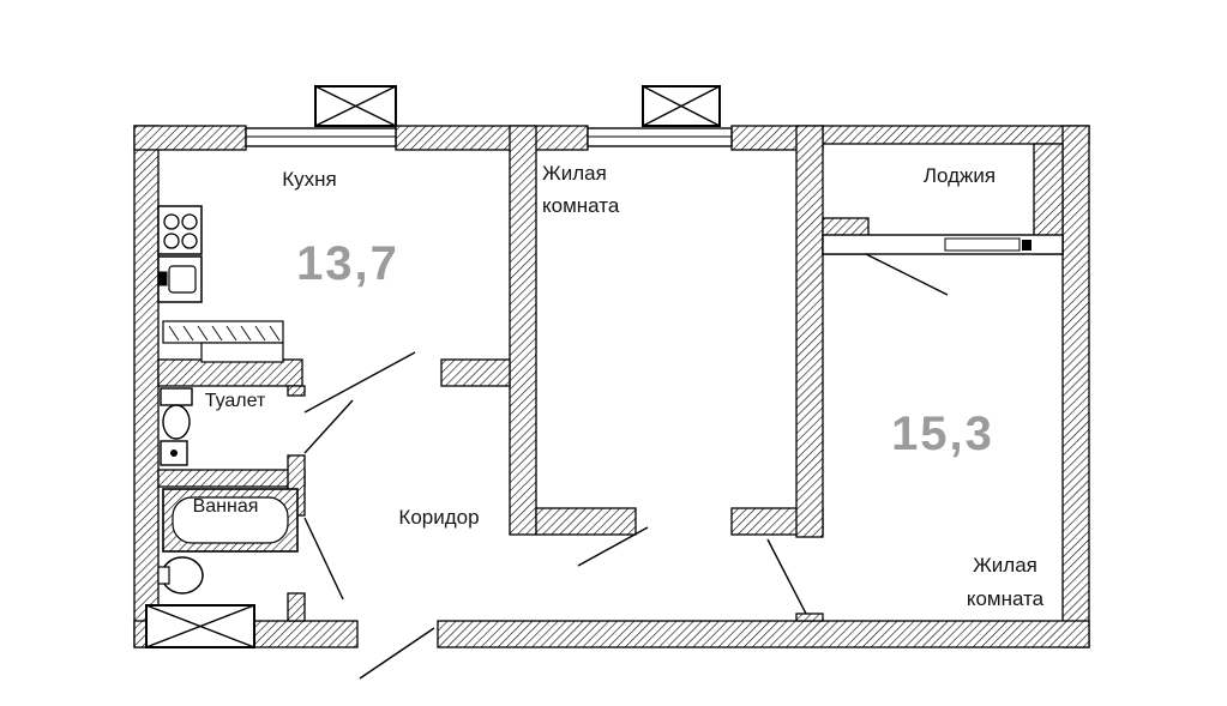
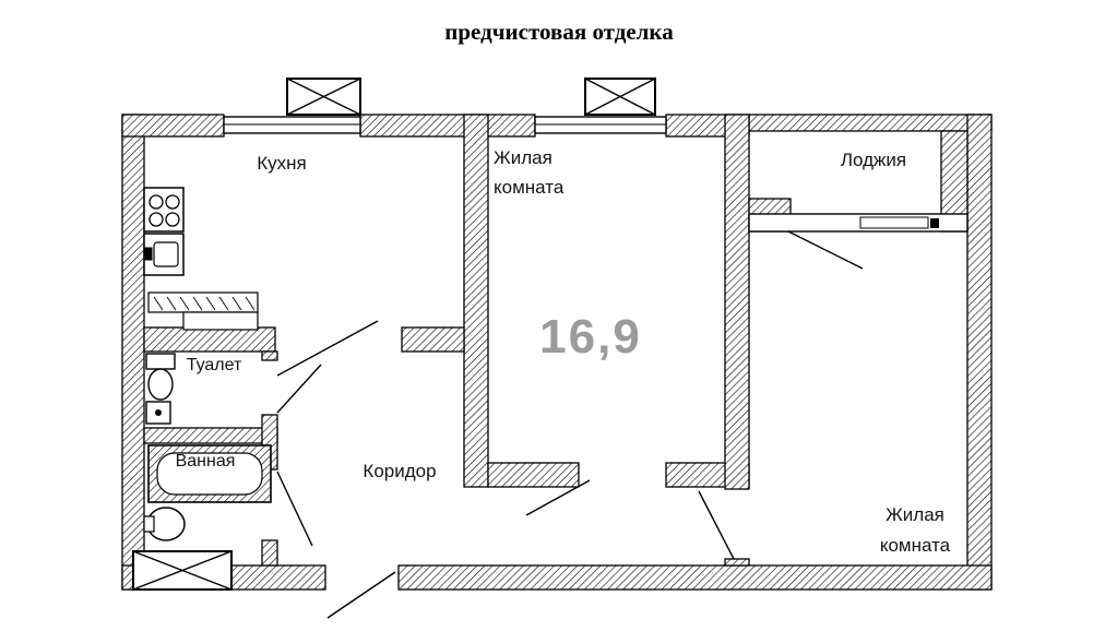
+ предчистовая отделка
  Кухня
- 13,7
  Жилая
  комната
+ 16,9
  Лоджия
- 15,3
  Жилая
  комната
  Коридор
  Туалет
  Ванная
